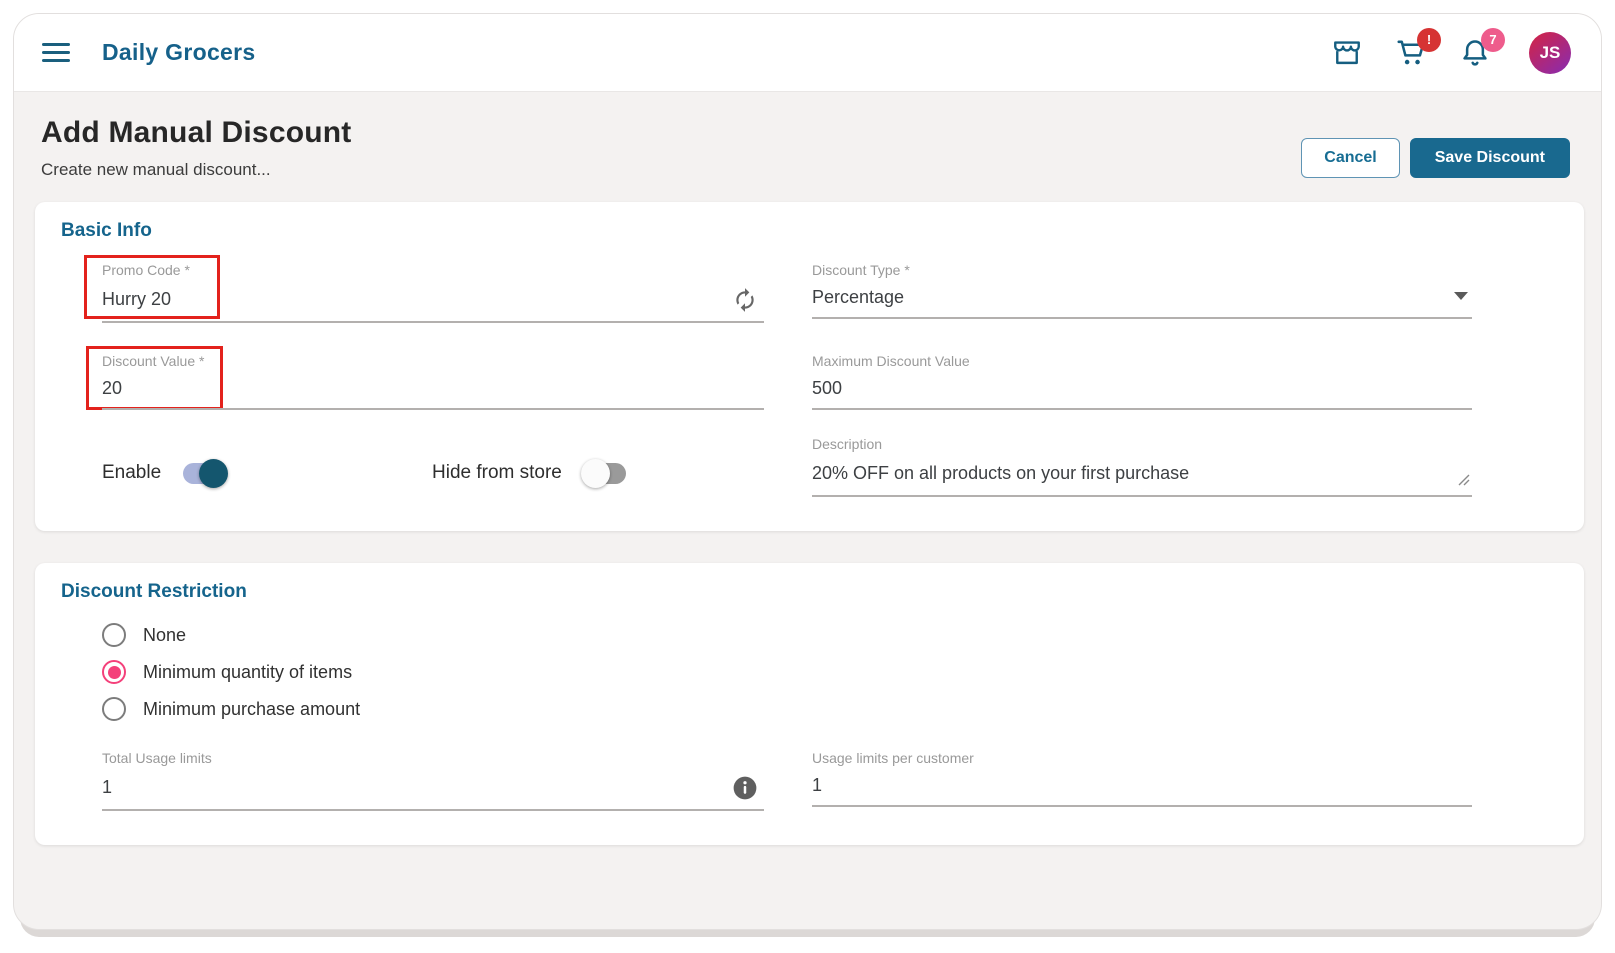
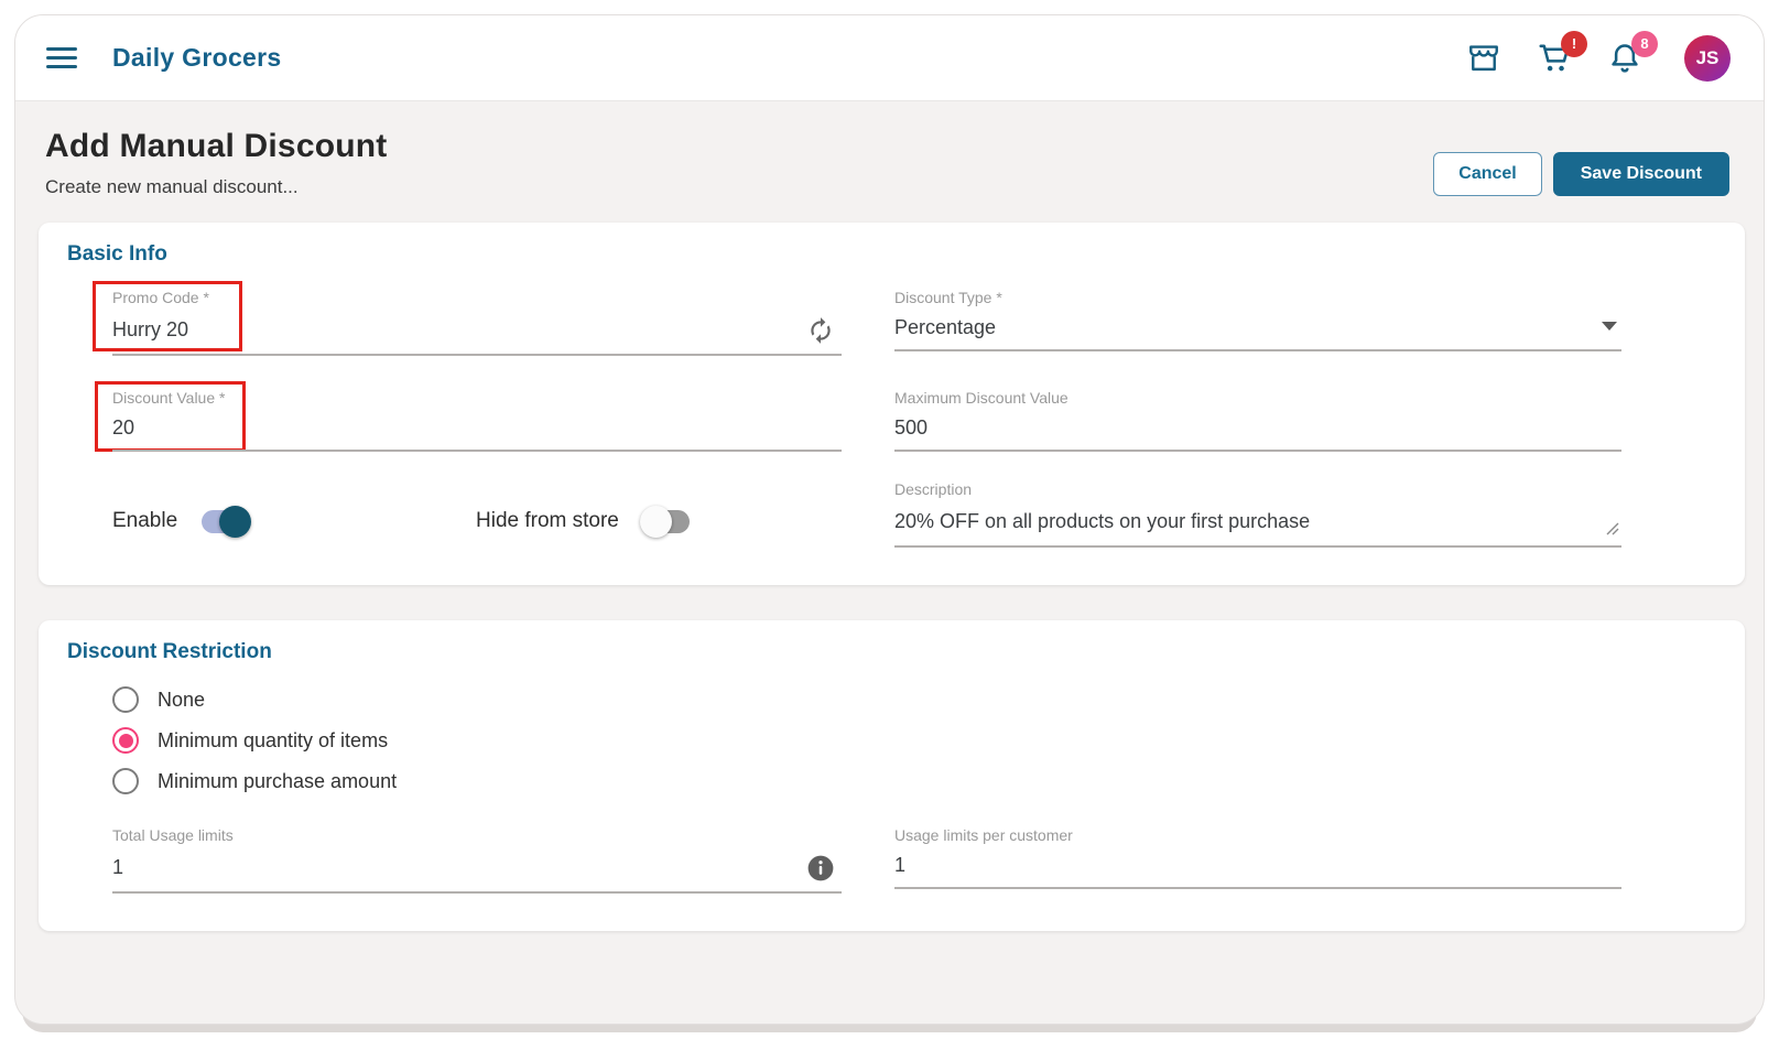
  Daily Grocers
  !
- 7
+ 8
  JS
  Add Manual Discount
  Create new manual discount...
  Cancel
  Save Discount
  Basic Info
  Promo Code *
  Hurry 20
  Discount Type *
  Percentage
  Discount Value *
  20
  Maximum Discount Value
  500
  Enable
  Hide from store
  Description
  20% OFF on all products on your first purchase
  Discount Restriction
  None
  Minimum quantity of items
  Minimum purchase amount
  Total Usage limits
  1
  Usage limits per customer
  1
